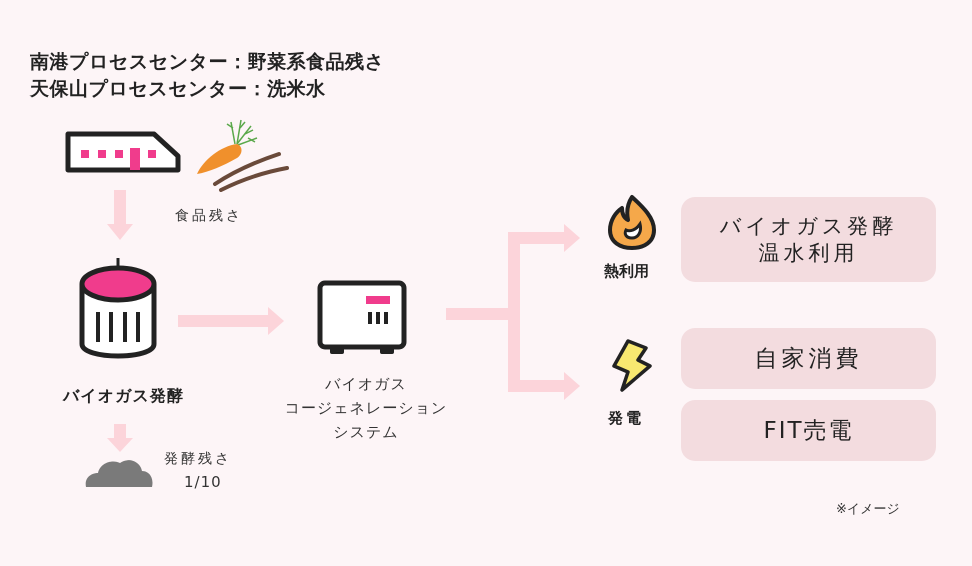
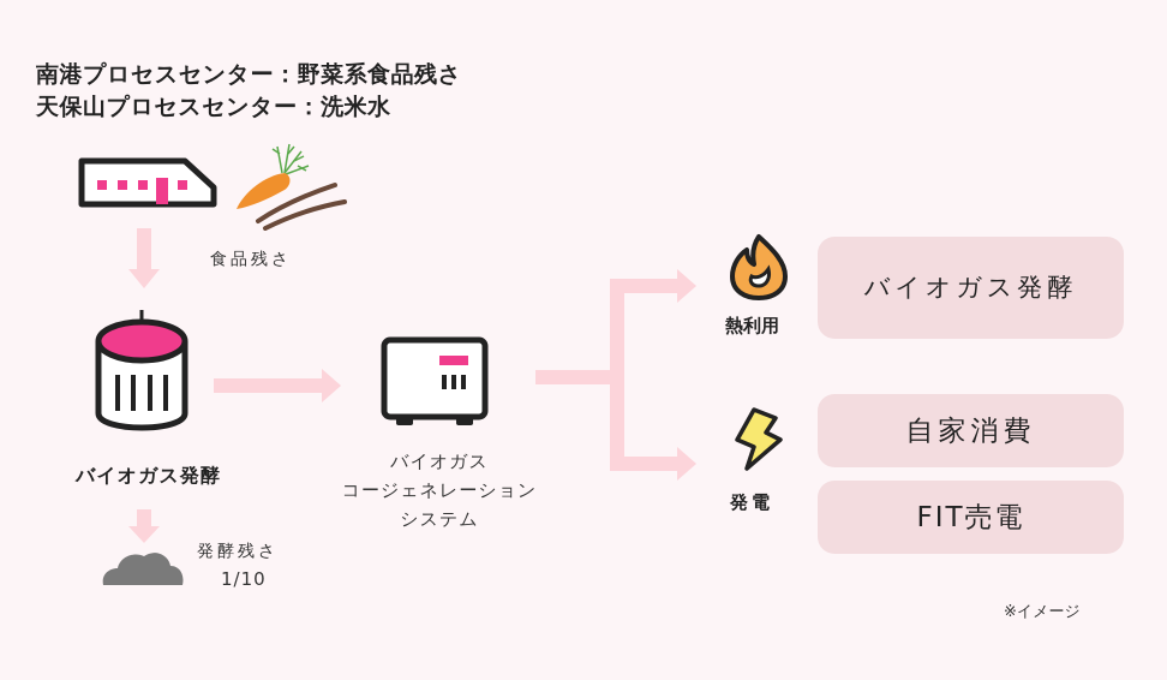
  南港プロセスセンター：野菜系食品残さ
  天保山プロセスセンター：洗米水
  食品残さ
  バイオガス発酵
  発酵残さ
  1/10
  バイオガス
  コージェネレーション
  システム
  熱利用
  バイオガス発酵
- 温水利用
  発電
  自家消費
  FIT売電
  ※イメージ
